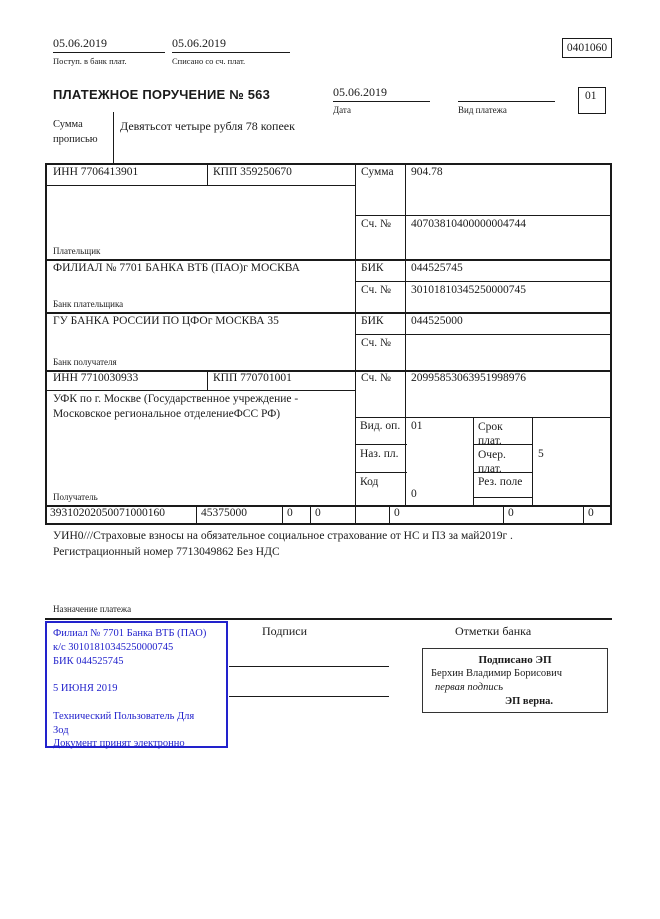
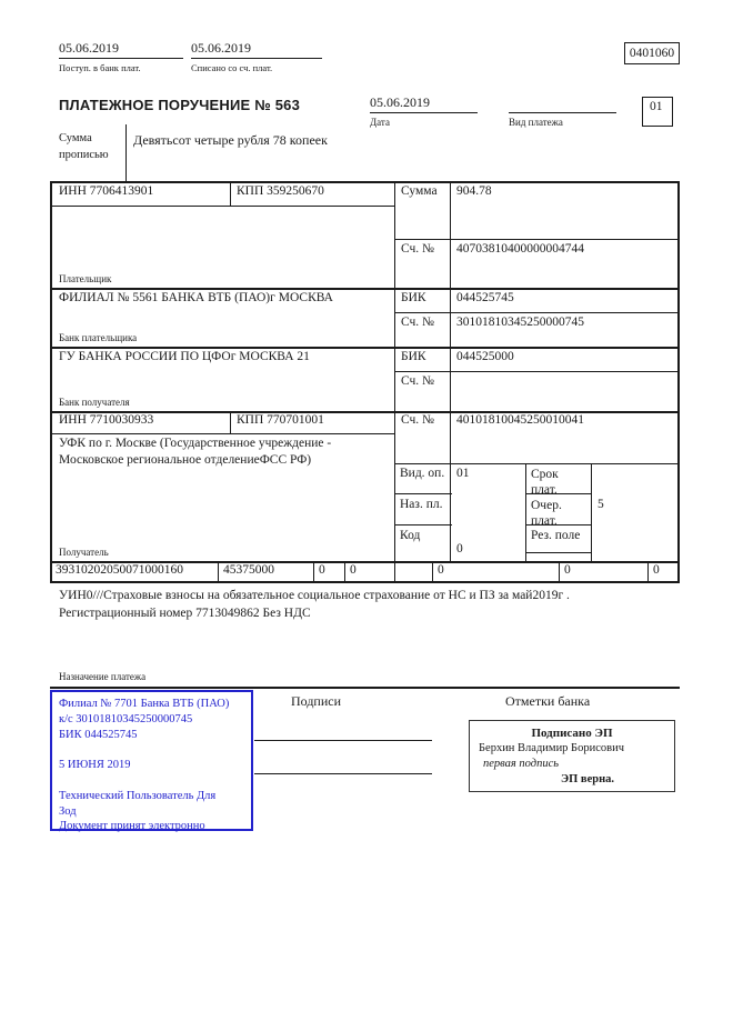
  05.06.2019
  Поступ. в банк плат.
  05.06.2019
  Списано со сч. плат.
  0401060
  ПЛАТЕЖНОЕ ПОРУЧЕНИЕ № 563
  05.06.2019
  Дата
  Вид платежа
  01
  Сумма
  прописью
  Девятьсот четыре рубля 78 копеек
  ИНН 7706413901
  КПП 359250670
  Плательщик
  Сумма
  904.78
  Сч. №
  40703810400000004744
- ФИЛИАЛ № 7701 БАНКА ВТБ (ПАО)г МОСКВА
+ ФИЛИАЛ № 5561 БАНКА ВТБ (ПАО)г МОСКВА
  Банк плательщика
  БИК
  044525745
  Сч. №
  30101810345250000745
- ГУ БАНКА РОССИИ ПО ЦФОг МОСКВА 35
+ ГУ БАНКА РОССИИ ПО ЦФОг МОСКВА 21
  Банк получателя
  БИК
  044525000
  Сч. №
  ИНН 7710030933
  КПП 770701001
  УФК по г. Москве (Государственное учреждение -
  Московское региональное отделениеФСС РФ)
  Получатель
  Сч. №
- 20995853063951998976
+ 40101810045250010041
  Вид. оп.
  01
  Срок
  плат.
  Наз. пл.
  Очер.
  плат.
  5
  Код
  0
  Рез. поле
  39310202050071000160
  45375000
  0
  0
  0
  0
  0
  УИН0///Страховые взносы на обязательное социальное страхование от НС и ПЗ за май2019г .
  Регистрационный номер 7713049862 Без НДС
  Назначение платежа
  Филиал № 7701 Банка ВТБ (ПАО)
  к/с 30101810345250000745
  БИК 044525745
  5 ИЮНЯ 2019
  Технический Пользователь Для
  Зод
  Документ принят электронно
  Подписи
  Отметки банка
  Подписано ЭП
  Берхин Владимир Борисович
  первая подпись
  ЭП верна.
